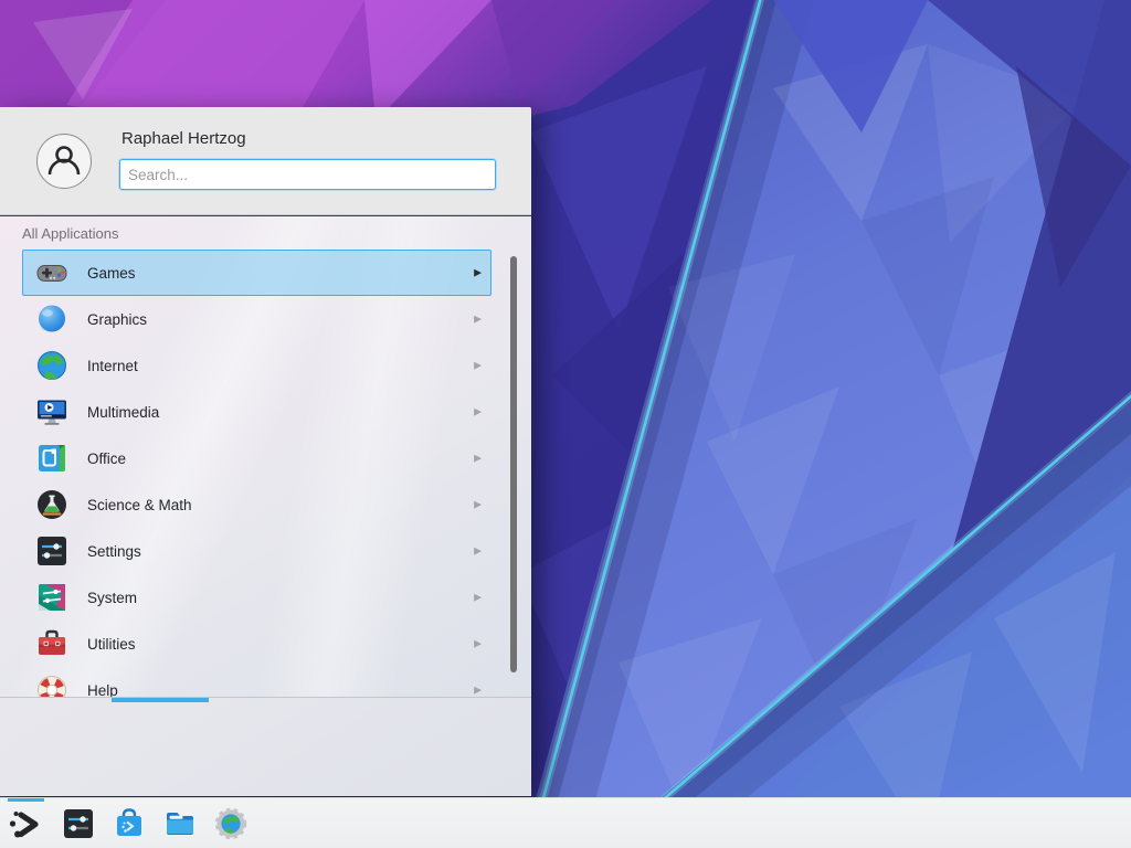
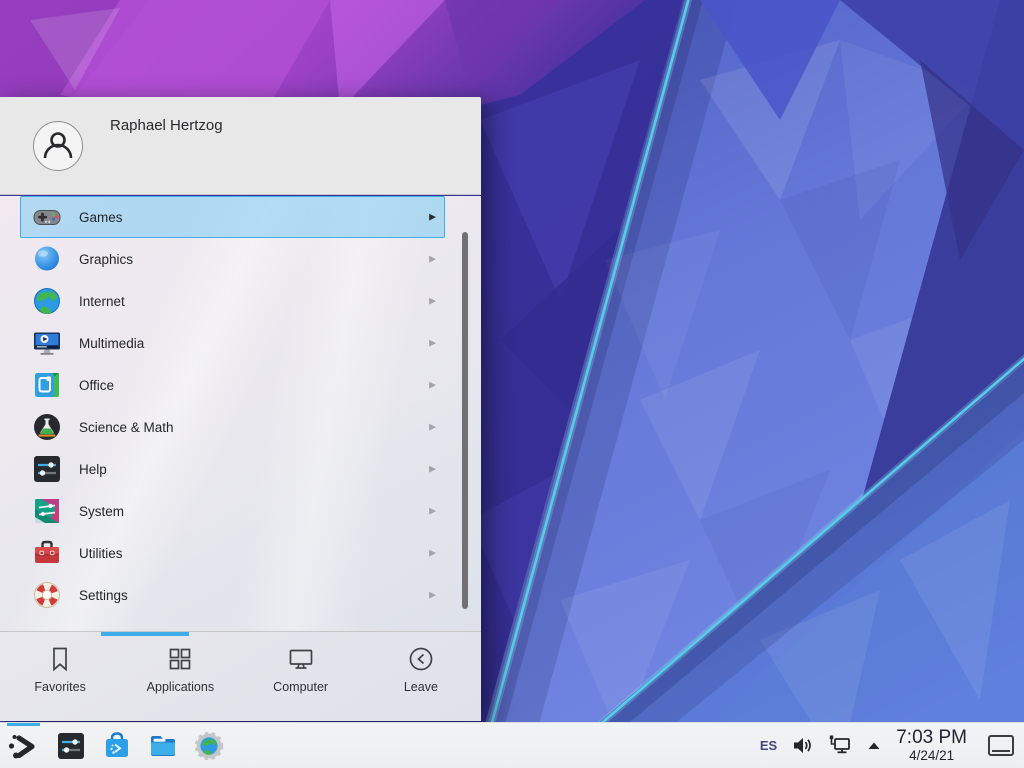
  Raphael Hertzog
- Search...
- All Applications
  Games
  ▶
  Graphics
  ▶
  Internet
  ▶
  Multimedia
  ▶
  Office
  ▶
  Science & Math
  ▶
- Settings
+ Help
  ▶
  System
  ▶
  Utilities
  ▶
- Help
+ Settings
  ▶
+ Favorites
+ Applications
+ Computer
+ Leave
+ ES
+ 7:03 PM
+ 4/24/21
